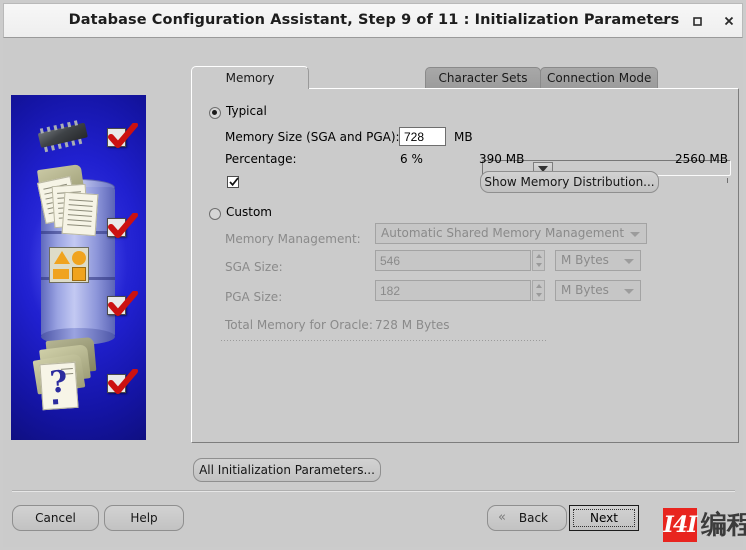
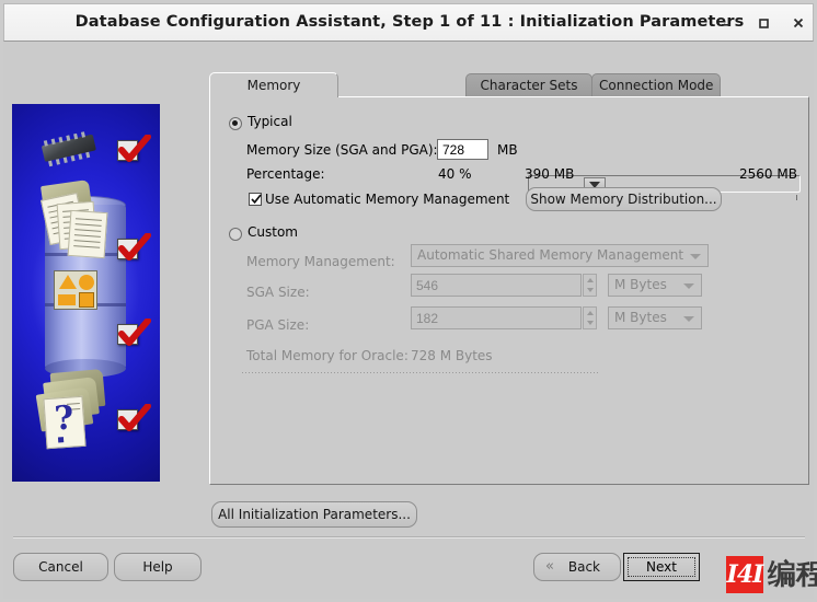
- Database Configuration Assistant, Step 9 of 11 : Initialization Parameters
+ Database Configuration Assistant, Step 1 of 11 : Initialization Parameters
  Memory
  Character Sets
  Connection Mode
  Typical
  Memory Size (SGA and PGA):
  728
  MB
  390 MB
  2560 MB
  Percentage:
- 6 %
+ 40 %
+ Use Automatic Memory Management
  Show Memory Distribution...
  Custom
  Memory Management:
  Automatic Shared Memory Management
  SGA Size:
  546
  M Bytes
  PGA Size:
  182
  M Bytes
  Total Memory for Oracle:
  728 M Bytes
  All Initialization Parameters...
  Cancel
  Help
  «
  Back
  Next
  I4I
